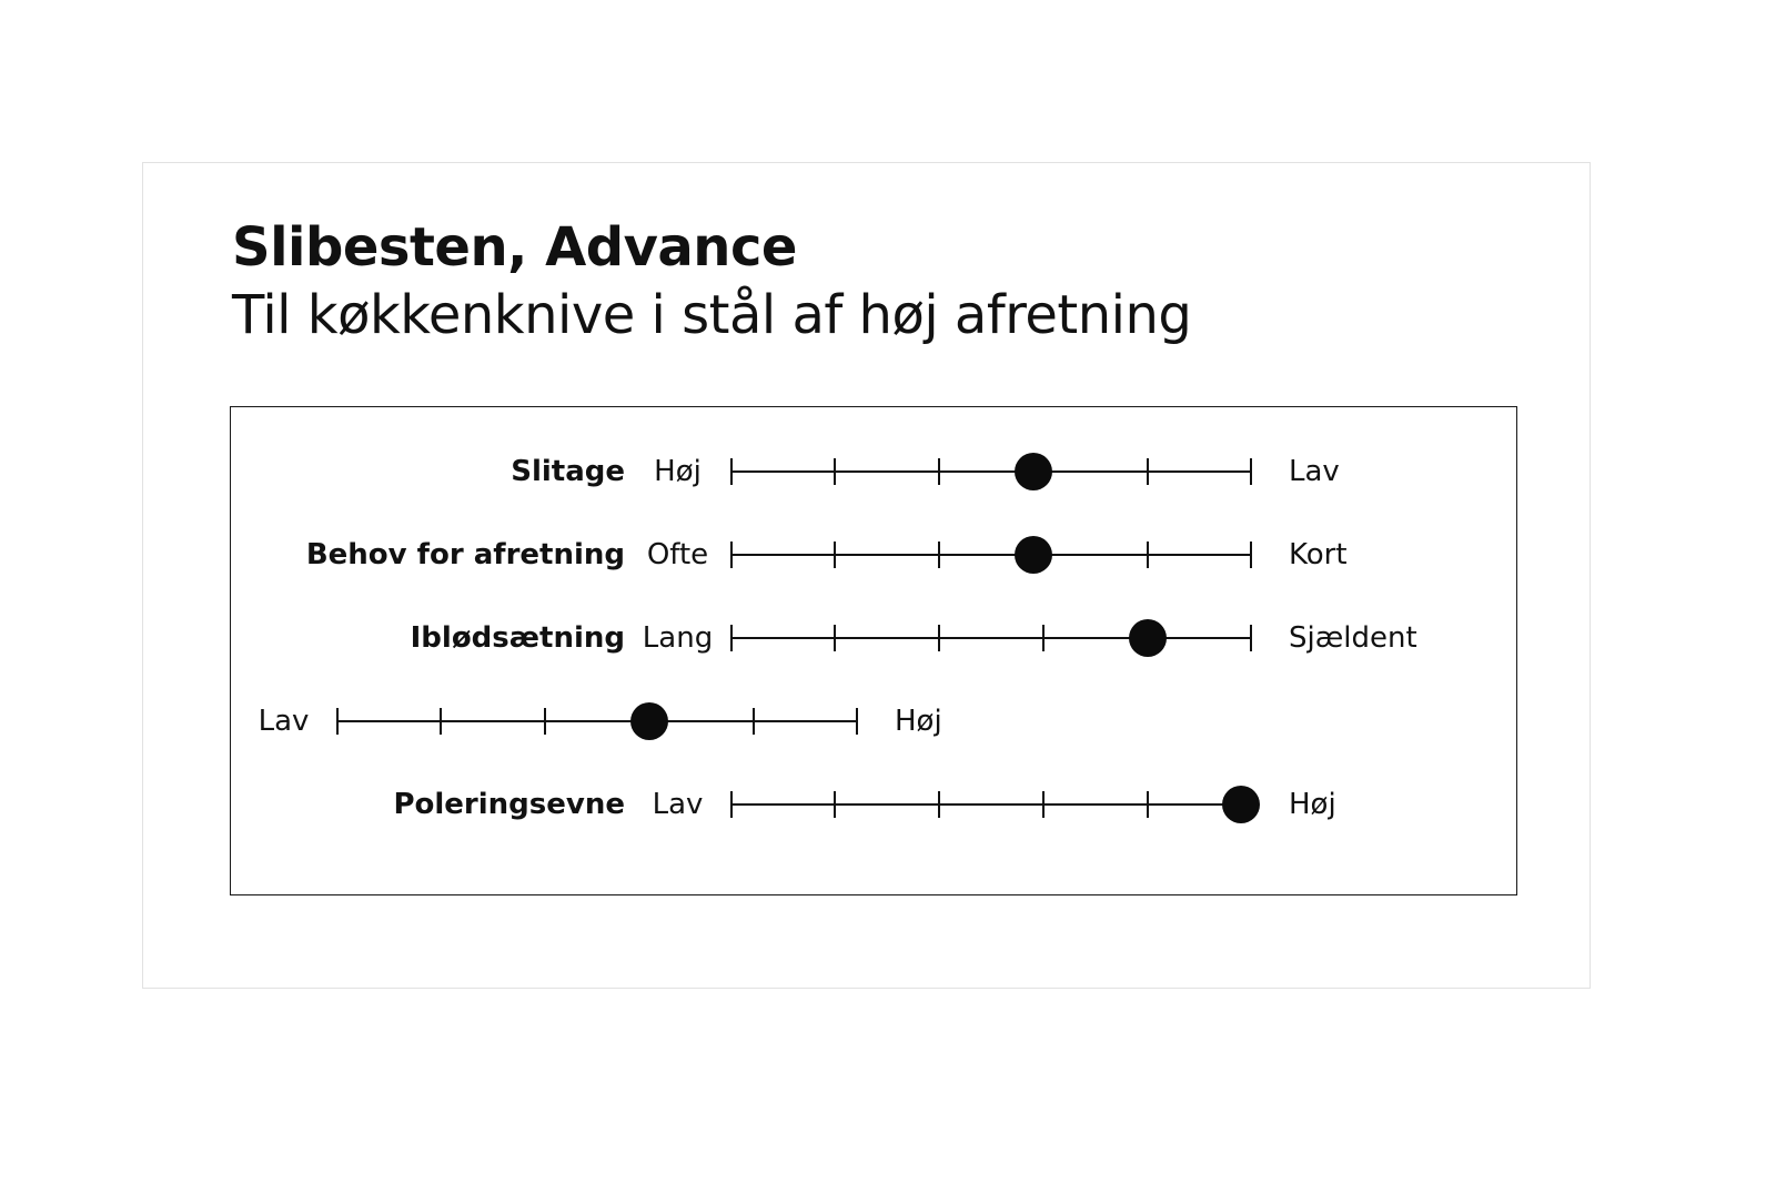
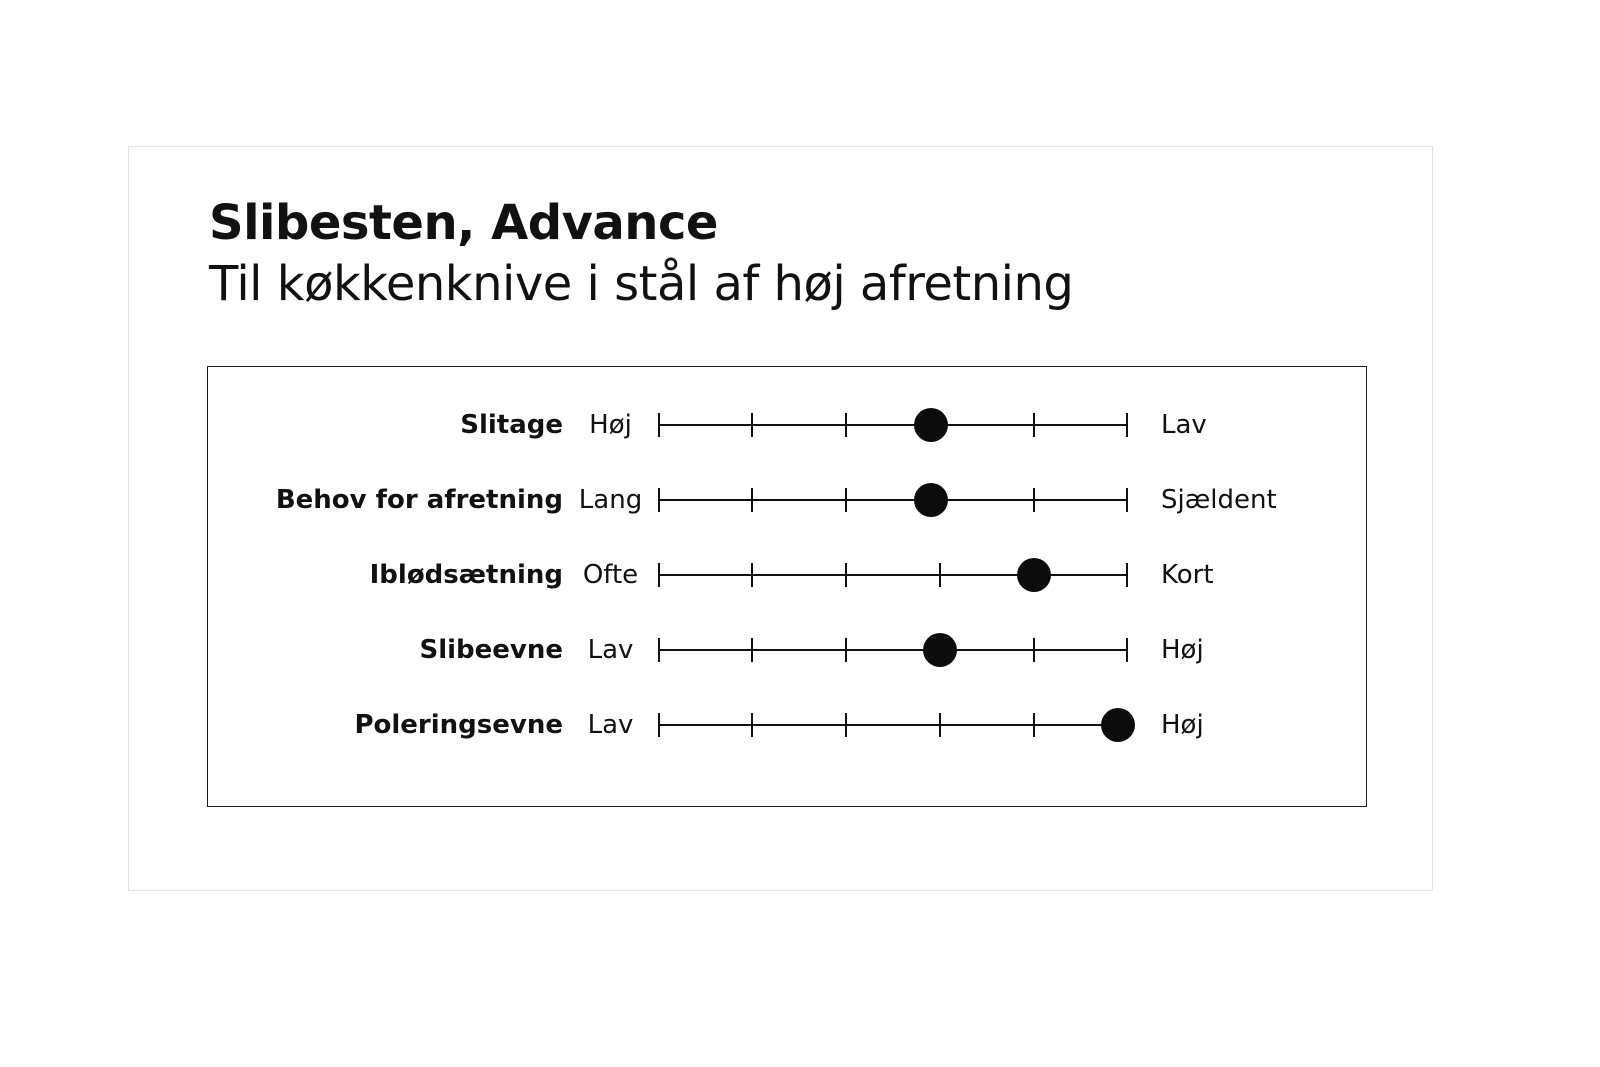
  Slibesten, Advance
  Til køkkenknive i stål af høj afretning
  Slitage
  Høj
  Lav
  Behov for afretning
- Ofte
+ Lang
- Kort
+ Sjældent
  Iblødsætning
- Lang
+ Ofte
- Sjældent
+ Kort
+ Slibeevne
  Lav
  Høj
  Poleringsevne
  Lav
  Høj
